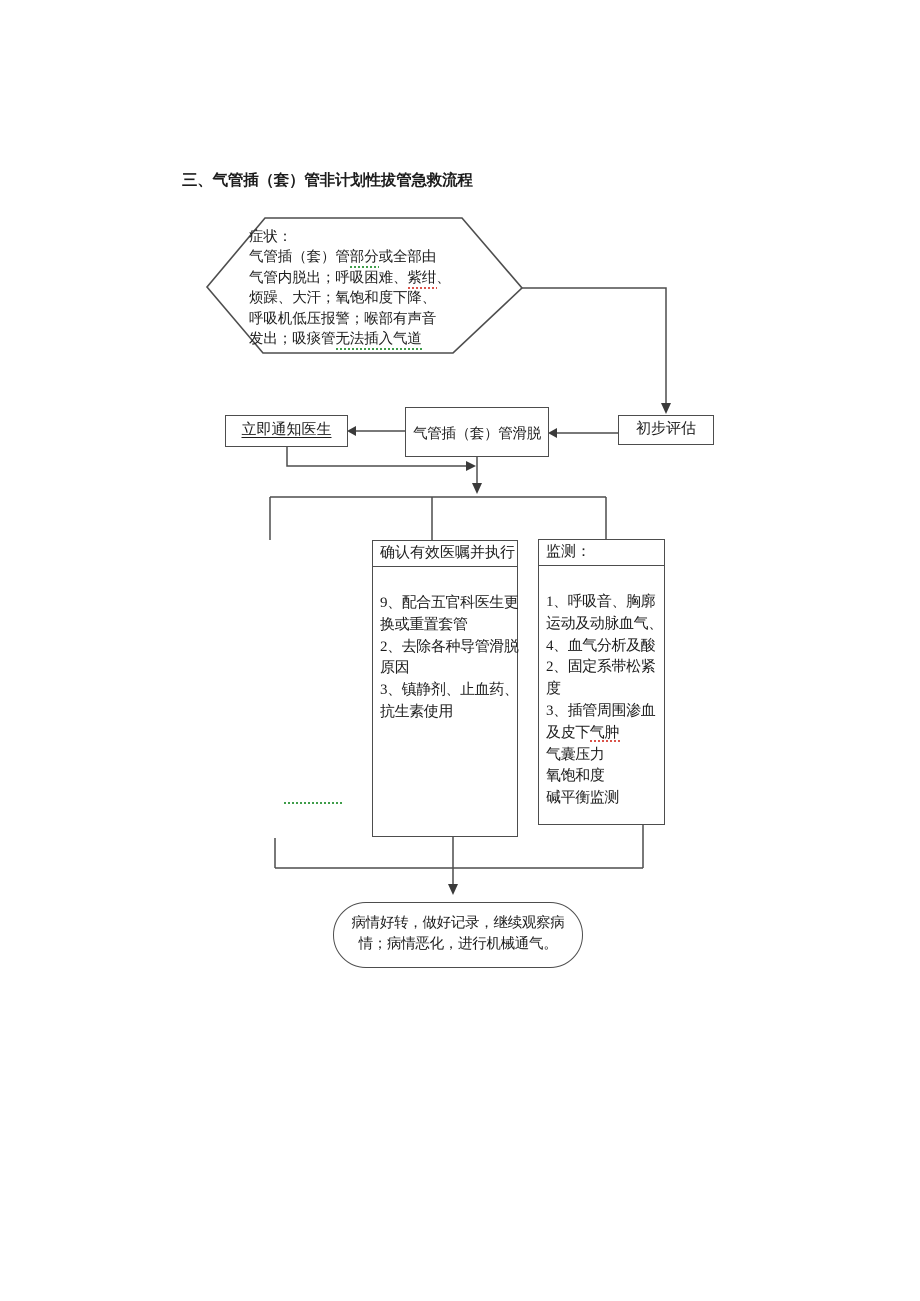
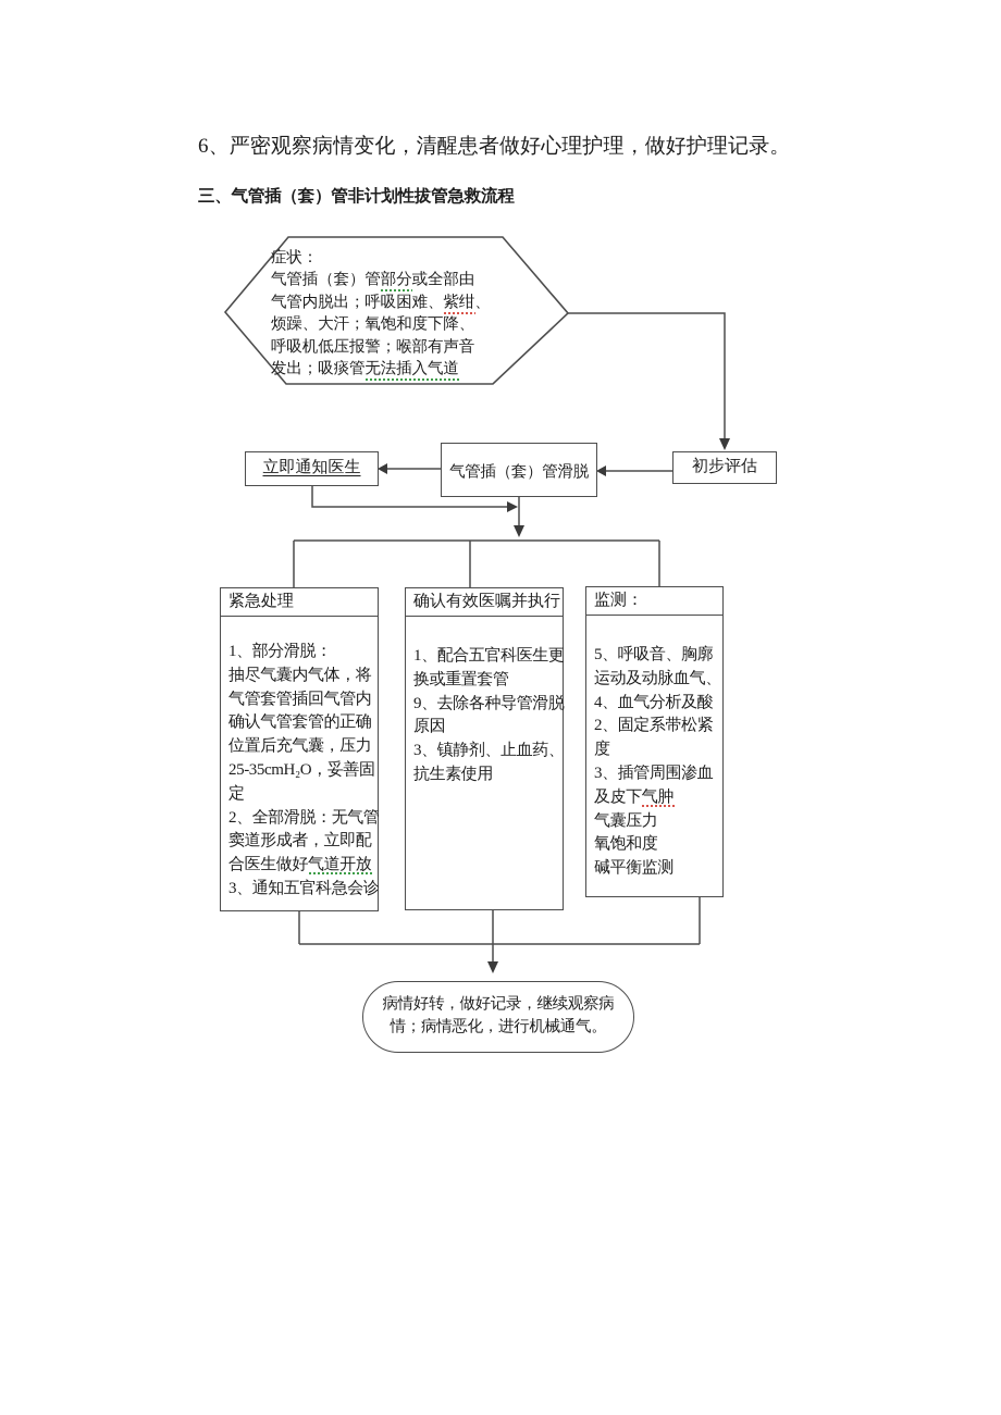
+ 6、严密观察病情变化，清醒患者做好心理护理，做好护理记录。
  三、气管插（套）管非计划性拔管急救流程
  症状：
  气管插（套）管部分或全部由
  气管内脱出；呼吸困难、紫绀、
  烦躁、大汗；氧饱和度下降、
  呼吸机低压报警；喉部有声音
  发出；吸痰管无法插入气道
  立即通知医生
  气管插（套）管滑脱
  初步评估
+ 紧急处理
+ 1、部分滑脱：
+ 抽尽气囊内气体，将
+ 气管套管插回气管内
+ 确认气管套管的正确
+ 位置后充气囊，压力
+ 25-35cmH₂O，妥善固
+ 定
+ 2、全部滑脱：无气管
+ 窦道形成者，立即配
+ 合医生做好气道开放
+ 3、通知五官科急会诊
  确认有效医嘱并执行
- 9、配合五官科医生更
+ 1、配合五官科医生更
  换或重置套管
- 2、去除各种导管滑脱
+ 9、去除各种导管滑脱
  原因
  3、镇静剂、止血药、
  抗生素使用
  监测：
- 1、呼吸音、胸廓
+ 5、呼吸音、胸廓
  运动及动脉血气、
  4、血气分析及酸
  2、固定系带松紧
  度
  3、插管周围渗血
  及皮下气肿
  气囊压力
  氧饱和度
  碱平衡监测
  病情好转，做好记录，继续观察病
  情；病情恶化，进行机械通气。
